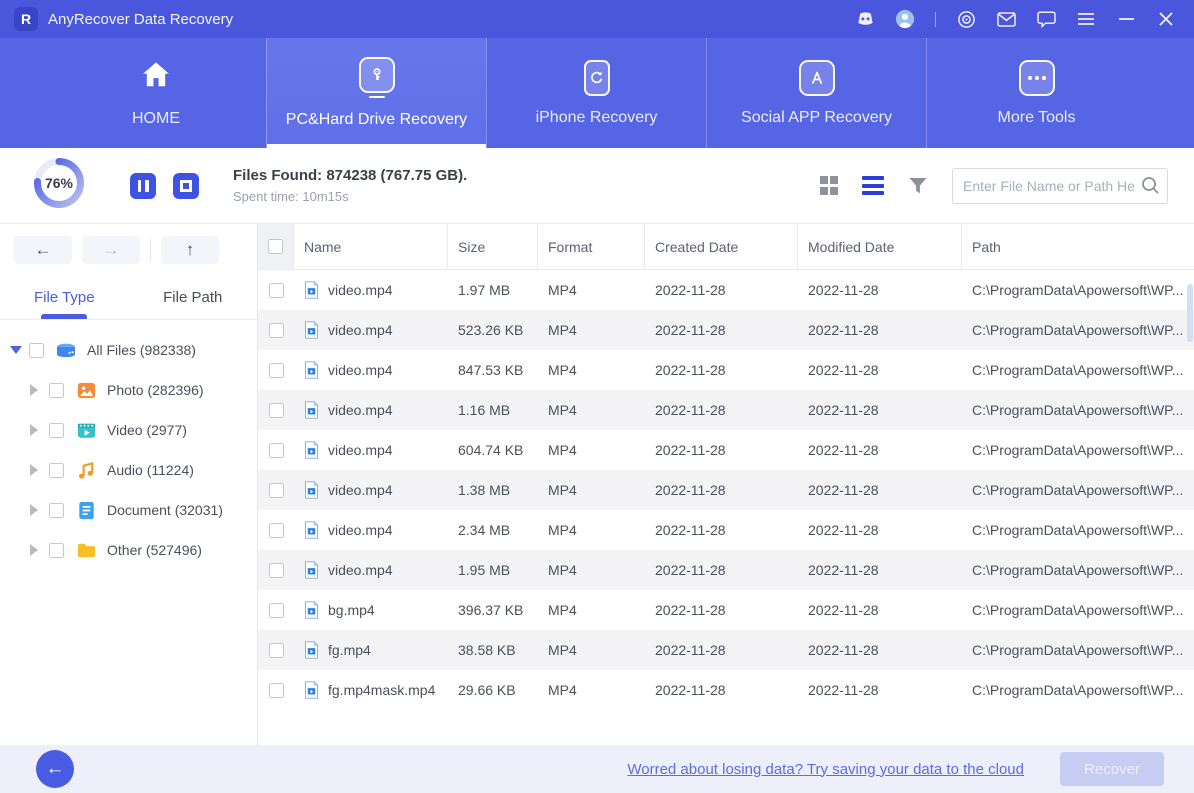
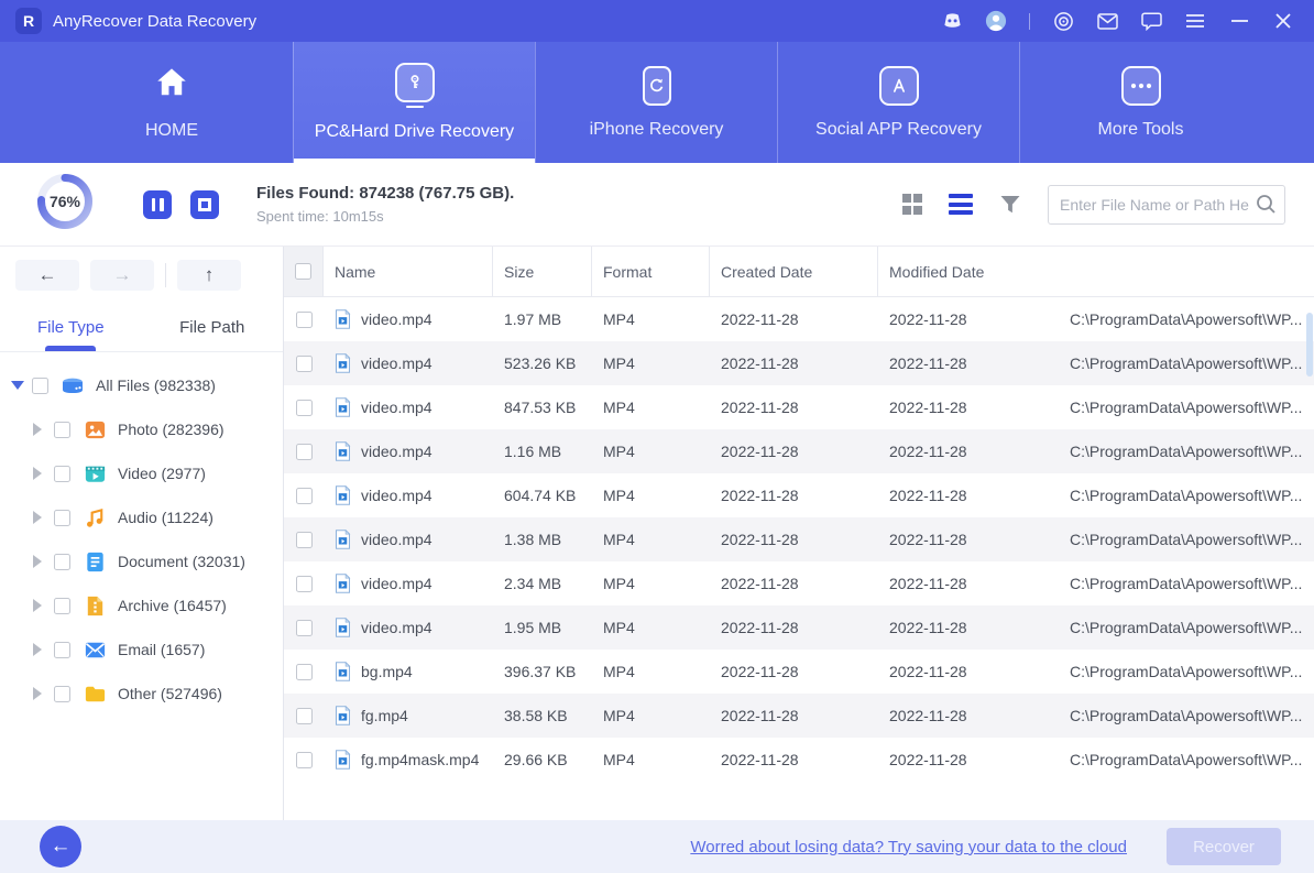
  R
  AnyRecover Data Recovery
  HOME
  PC&Hard Drive Recovery
  iPhone Recovery
  Social APP Recovery
  More Tools
  76%
  Files Found: 874238 (767.75 GB).
  Spent time: 10m15s
  Enter File Name or Path He
  ←
  →
  ↑
  File Type
  File Path
  All Files (982338)
  Photo (282396)
  Video (2977)
  Audio (11224)
  Document (32031)
+ Archive (16457)
+ Email (1657)
  Other (527496)
  Name
  Size
  Format
  Created Date
  Modified Date
- Path
  video.mp4
  1.97 MB
  MP4
  2022-11-28
  2022-11-28
  C:\ProgramData\Apowersoft\WP...
  video.mp4
  523.26 KB
  MP4
  2022-11-28
  2022-11-28
  C:\ProgramData\Apowersoft\WP...
  video.mp4
  847.53 KB
  MP4
  2022-11-28
  2022-11-28
  C:\ProgramData\Apowersoft\WP...
  video.mp4
  1.16 MB
  MP4
  2022-11-28
  2022-11-28
  C:\ProgramData\Apowersoft\WP...
  video.mp4
  604.74 KB
  MP4
  2022-11-28
  2022-11-28
  C:\ProgramData\Apowersoft\WP...
  video.mp4
  1.38 MB
  MP4
  2022-11-28
  2022-11-28
  C:\ProgramData\Apowersoft\WP...
  video.mp4
  2.34 MB
  MP4
  2022-11-28
  2022-11-28
  C:\ProgramData\Apowersoft\WP...
  video.mp4
  1.95 MB
  MP4
  2022-11-28
  2022-11-28
  C:\ProgramData\Apowersoft\WP...
  bg.mp4
  396.37 KB
  MP4
  2022-11-28
  2022-11-28
  C:\ProgramData\Apowersoft\WP...
  fg.mp4
  38.58 KB
  MP4
  2022-11-28
  2022-11-28
  C:\ProgramData\Apowersoft\WP...
  fg.mp4mask.mp4
  29.66 KB
  MP4
  2022-11-28
  2022-11-28
  C:\ProgramData\Apowersoft\WP...
  ←
  Worred about losing data? Try saving your data to the cloud
  Recover
